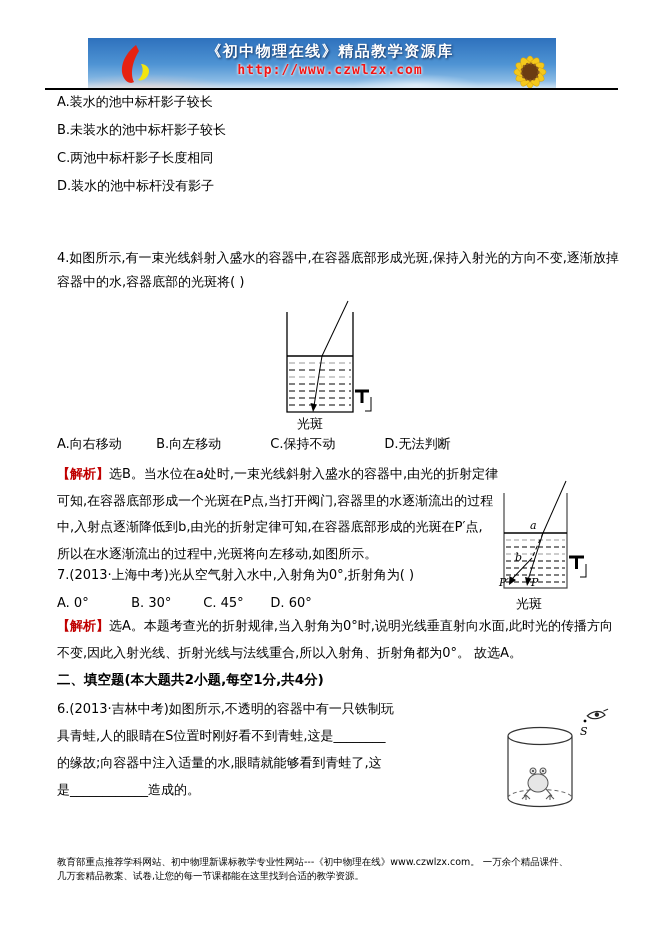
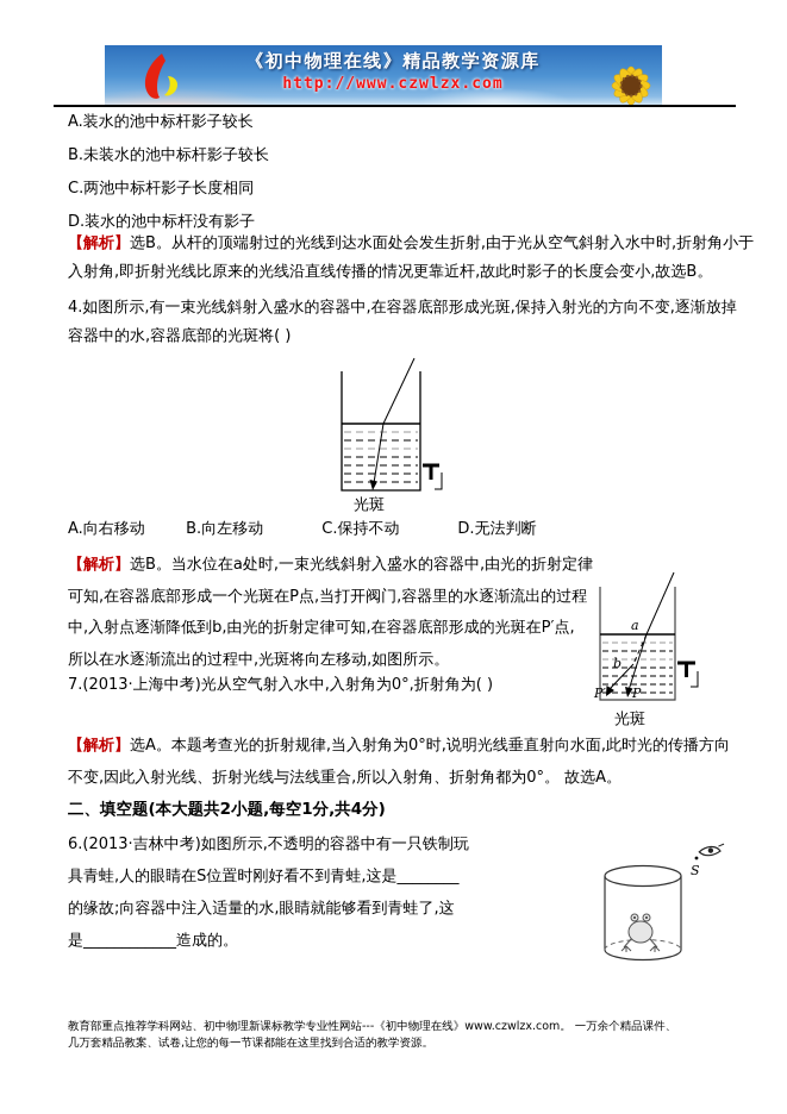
  《初中物理在线》精品教学资源库
  http://www.czwlzx.com
  A.装水的池中标杆影子较长
  B.未装水的池中标杆影子较长
  C.两池中标杆影子长度相同
  D.装水的池中标杆没有影子
+ 【解析】选B。从杆的顶端射过的光线到达水面处会发生折射,由于光从空气斜射入水中时,折射角小于
+ 入射角,即折射光线比原来的光线沿直线传播的情况更靠近杆,故此时影子的长度会变小,故选B。
  4.如图所示,有一束光线斜射入盛水的容器中,在容器底部形成光斑,保持入射光的方向不变,逐渐放掉
  容器中的水,容器底部的光斑将( )
  光斑
  A.向右移动 B.向左移动 C.保持不动 D.无法判断
  【解析】选B。当水位在a处时,一束光线斜射入盛水的容器中,由光的折射定律
  可知,在容器底部形成一个光斑在P点,当打开阀门,容器里的水逐渐流出的过程
  中,入射点逐渐降低到b,由光的折射定律可知,在容器底部形成的光斑在P′点,
  所以在水逐渐流出的过程中,光斑将向左移动,如图所示。
  a
  b
  P′
  P
  光斑
  7.(2013·上海中考)光从空气射入水中,入射角为0°,折射角为( )
- A. 0° B. 30° C. 45° D. 60°
  【解析】选A。本题考查光的折射规律,当入射角为0°时,说明光线垂直射向水面,此时光的传播方向
  不变,因此入射光线、折射光线与法线重合,所以入射角、折射角都为0°。 故选A。
  二、填空题(本大题共2小题,每空1分,共4分)
  6.(2013·吉林中考)如图所示,不透明的容器中有一只铁制玩
  具青蛙,人的眼睛在S位置时刚好看不到青蛙,这是________
  的缘故;向容器中注入适量的水,眼睛就能够看到青蛙了,这
  是____________造成的。
  S
  教育部重点推荐学科网站、初中物理新课标教学专业性网站---《初中物理在线》www.czwlzx.com。 一万余个精品课件、
  几万套精品教案、试卷,让您的每一节课都能在这里找到合适的教学资源。
